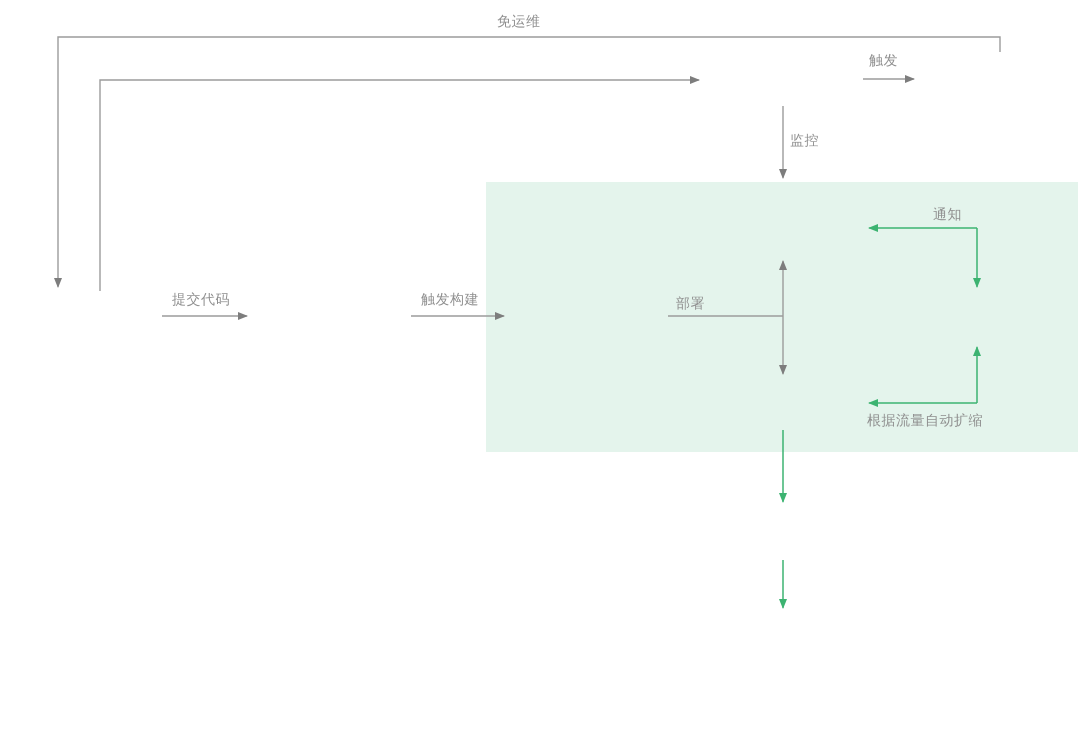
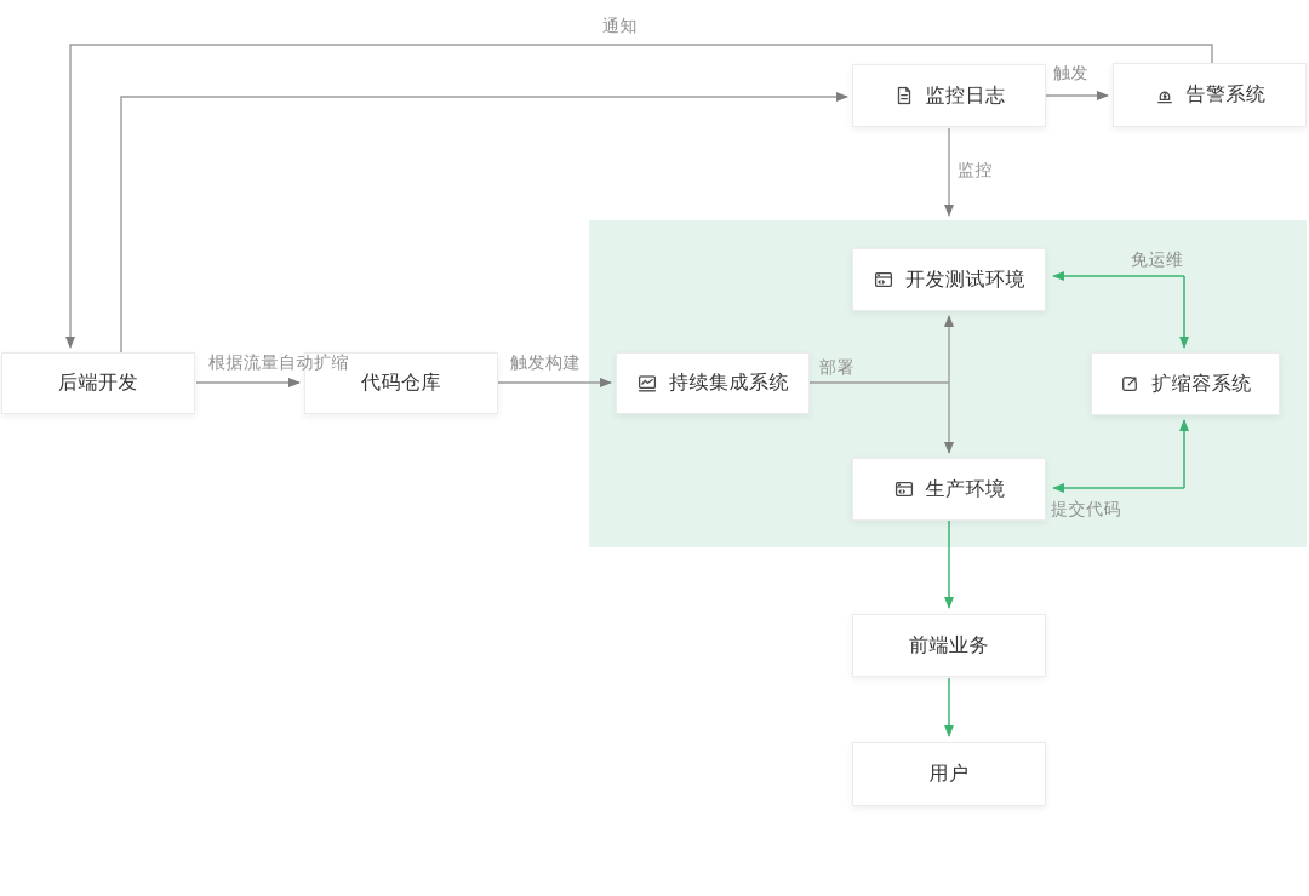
+ 后端开发
+ 代码仓库
+ 持续集成系统
+ 监控日志
+ 告警系统
+ 开发测试环境
+ 扩缩容系统
+ 生产环境
+ 前端业务
+ 用户
- 免运维
+ 通知
- 提交代码
+ 根据流量自动扩缩
  触发构建
  触发
  监控
  部署
- 通知
+ 免运维
- 根据流量自动扩缩
+ 提交代码
